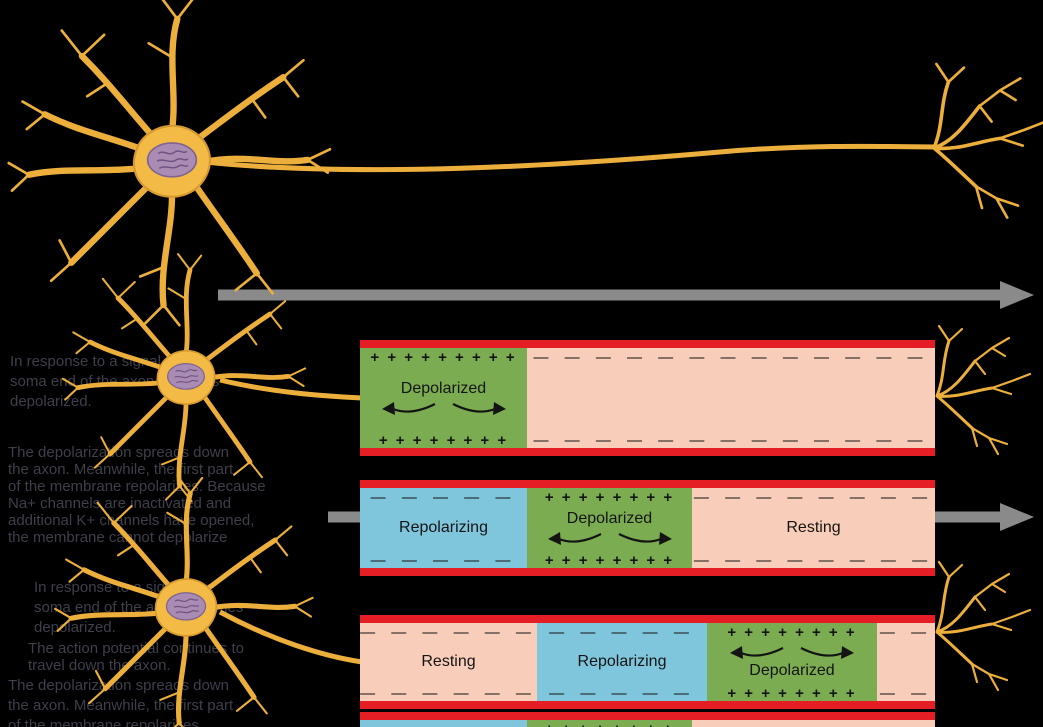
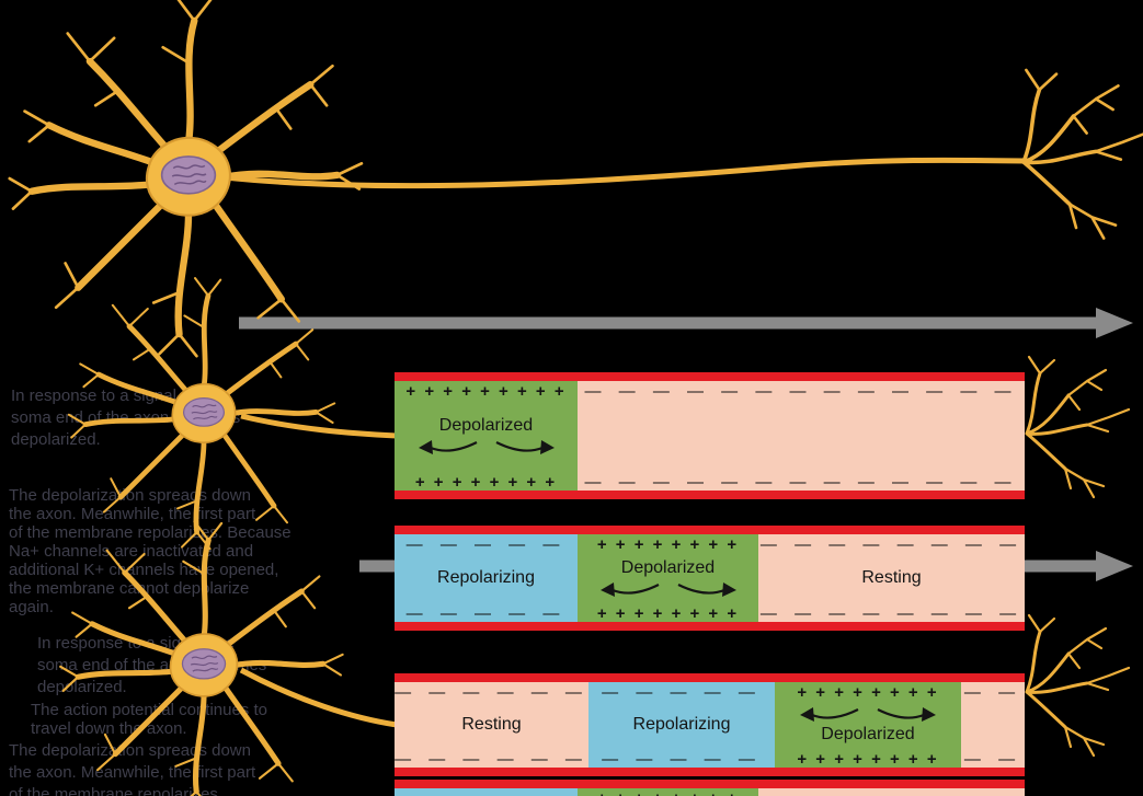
  In response to a sial
  depolarized.
  The depolarizaon spreads down
  the axon. Meanwhile, theirst part
  of the membrane repolarie. Because
  Na+ channels are inactivatd and
  additional K+ cannels hae opened,
  the membrane canot deplarize
+ again.
  depolarized.
  The action potental cotinues to
  travel down th axon.
  The depolarizion spreads down
  the axon. Meanwhile, theirst part
  of the membrane repolarizes.
  + + + + + + + + +
  Depolarized
  + + + + + + + +
  — — — — — — — — — — — — —
  — — — — — — — — — — — — —
  — — — — —
  Repolarizing
  — — — — —
  + + + + + + + +
  Depolarized
  + + + + + + + +
  — — — — — — — —
  Resting
  — — — — — — — —
  — — — — — —
  Resting
  — — — — — —
  — — — — —
  Repolarizing
  — — — — —
  + + + + + + + +
  Depolarized
  + + + + + + + +
  — —
  — —
